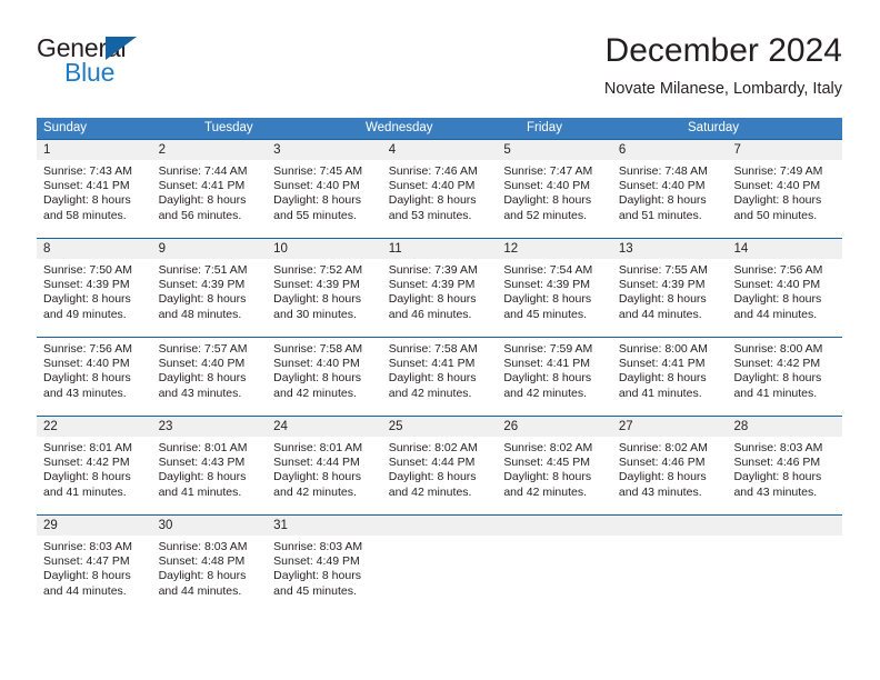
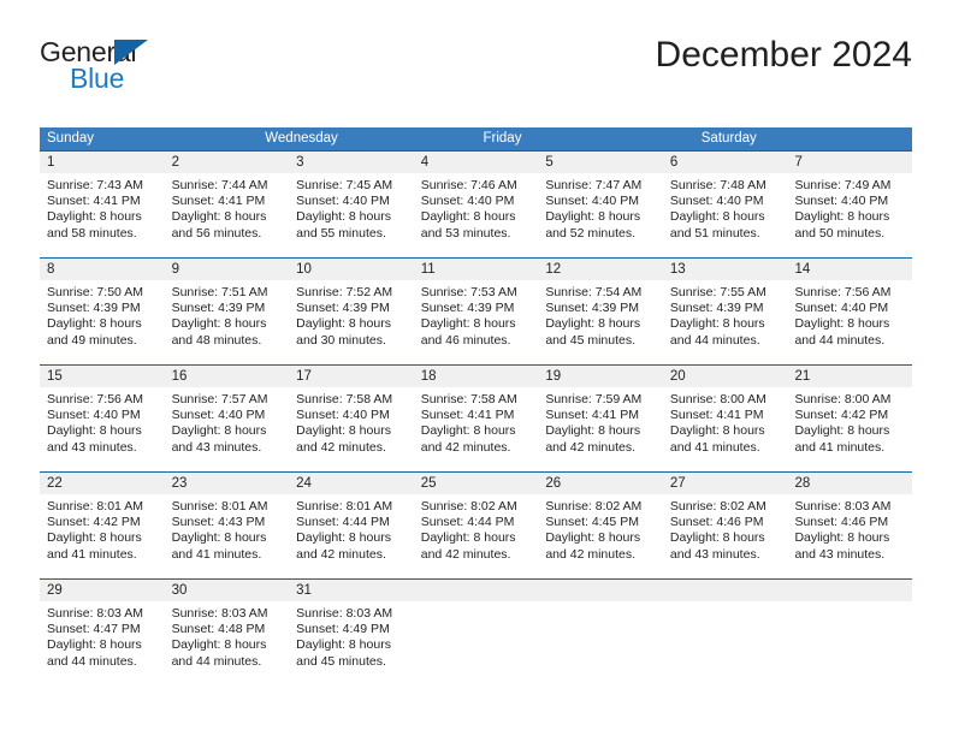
  General
  Blue
  December 2024
- Novate Milanese, Lombardy, Italy
  Sunday
- Tuesday
  Wednesday
  Friday
  Saturday
  1
  2
  3
  4
  5
  6
  7
  Sunrise: 7:43 AM
  Sunset: 4:41 PM
  Daylight: 8 hours
  and 58 minutes.
  Sunrise: 7:44 AM
  Sunset: 4:41 PM
  Daylight: 8 hours
  and 56 minutes.
  Sunrise: 7:45 AM
  Sunset: 4:40 PM
  Daylight: 8 hours
  and 55 minutes.
  Sunrise: 7:46 AM
  Sunset: 4:40 PM
  Daylight: 8 hours
  and 53 minutes.
  Sunrise: 7:47 AM
  Sunset: 4:40 PM
  Daylight: 8 hours
  and 52 minutes.
  Sunrise: 7:48 AM
  Sunset: 4:40 PM
  Daylight: 8 hours
  and 51 minutes.
  Sunrise: 7:49 AM
  Sunset: 4:40 PM
  Daylight: 8 hours
  and 50 minutes.
  8
  9
  10
  11
  12
  13
  14
  Sunrise: 7:50 AM
  Sunset: 4:39 PM
  Daylight: 8 hours
  and 49 minutes.
  Sunrise: 7:51 AM
  Sunset: 4:39 PM
  Daylight: 8 hours
  and 48 minutes.
  Sunrise: 7:52 AM
  Sunset: 4:39 PM
  Daylight: 8 hours
  and 30 minutes.
- Sunrise: 7:39 AM
+ Sunrise: 7:53 AM
  Sunset: 4:39 PM
  Daylight: 8 hours
  and 46 minutes.
  Sunrise: 7:54 AM
  Sunset: 4:39 PM
  Daylight: 8 hours
  and 45 minutes.
  Sunrise: 7:55 AM
  Sunset: 4:39 PM
  Daylight: 8 hours
  and 44 minutes.
  Sunrise: 7:56 AM
  Sunset: 4:40 PM
  Daylight: 8 hours
  and 44 minutes.
+ 15
+ 16
+ 17
+ 18
+ 19
+ 20
+ 21
  Sunrise: 7:56 AM
  Sunset: 4:40 PM
  Daylight: 8 hours
  and 43 minutes.
  Sunrise: 7:57 AM
  Sunset: 4:40 PM
  Daylight: 8 hours
  and 43 minutes.
  Sunrise: 7:58 AM
  Sunset: 4:40 PM
  Daylight: 8 hours
  and 42 minutes.
  Sunrise: 7:58 AM
  Sunset: 4:41 PM
  Daylight: 8 hours
  and 42 minutes.
  Sunrise: 7:59 AM
  Sunset: 4:41 PM
  Daylight: 8 hours
  and 42 minutes.
  Sunrise: 8:00 AM
  Sunset: 4:41 PM
  Daylight: 8 hours
  and 41 minutes.
  Sunrise: 8:00 AM
  Sunset: 4:42 PM
  Daylight: 8 hours
  and 41 minutes.
  22
  23
  24
  25
  26
  27
  28
  Sunrise: 8:01 AM
  Sunset: 4:42 PM
  Daylight: 8 hours
  and 41 minutes.
  Sunrise: 8:01 AM
  Sunset: 4:43 PM
  Daylight: 8 hours
  and 41 minutes.
  Sunrise: 8:01 AM
  Sunset: 4:44 PM
  Daylight: 8 hours
  and 42 minutes.
  Sunrise: 8:02 AM
  Sunset: 4:44 PM
  Daylight: 8 hours
  and 42 minutes.
  Sunrise: 8:02 AM
  Sunset: 4:45 PM
  Daylight: 8 hours
  and 42 minutes.
  Sunrise: 8:02 AM
  Sunset: 4:46 PM
  Daylight: 8 hours
  and 43 minutes.
  Sunrise: 8:03 AM
  Sunset: 4:46 PM
  Daylight: 8 hours
  and 43 minutes.
  29
  30
  31
  Sunrise: 8:03 AM
  Sunset: 4:47 PM
  Daylight: 8 hours
  and 44 minutes.
  Sunrise: 8:03 AM
  Sunset: 4:48 PM
  Daylight: 8 hours
  and 44 minutes.
  Sunrise: 8:03 AM
  Sunset: 4:49 PM
  Daylight: 8 hours
  and 45 minutes.
